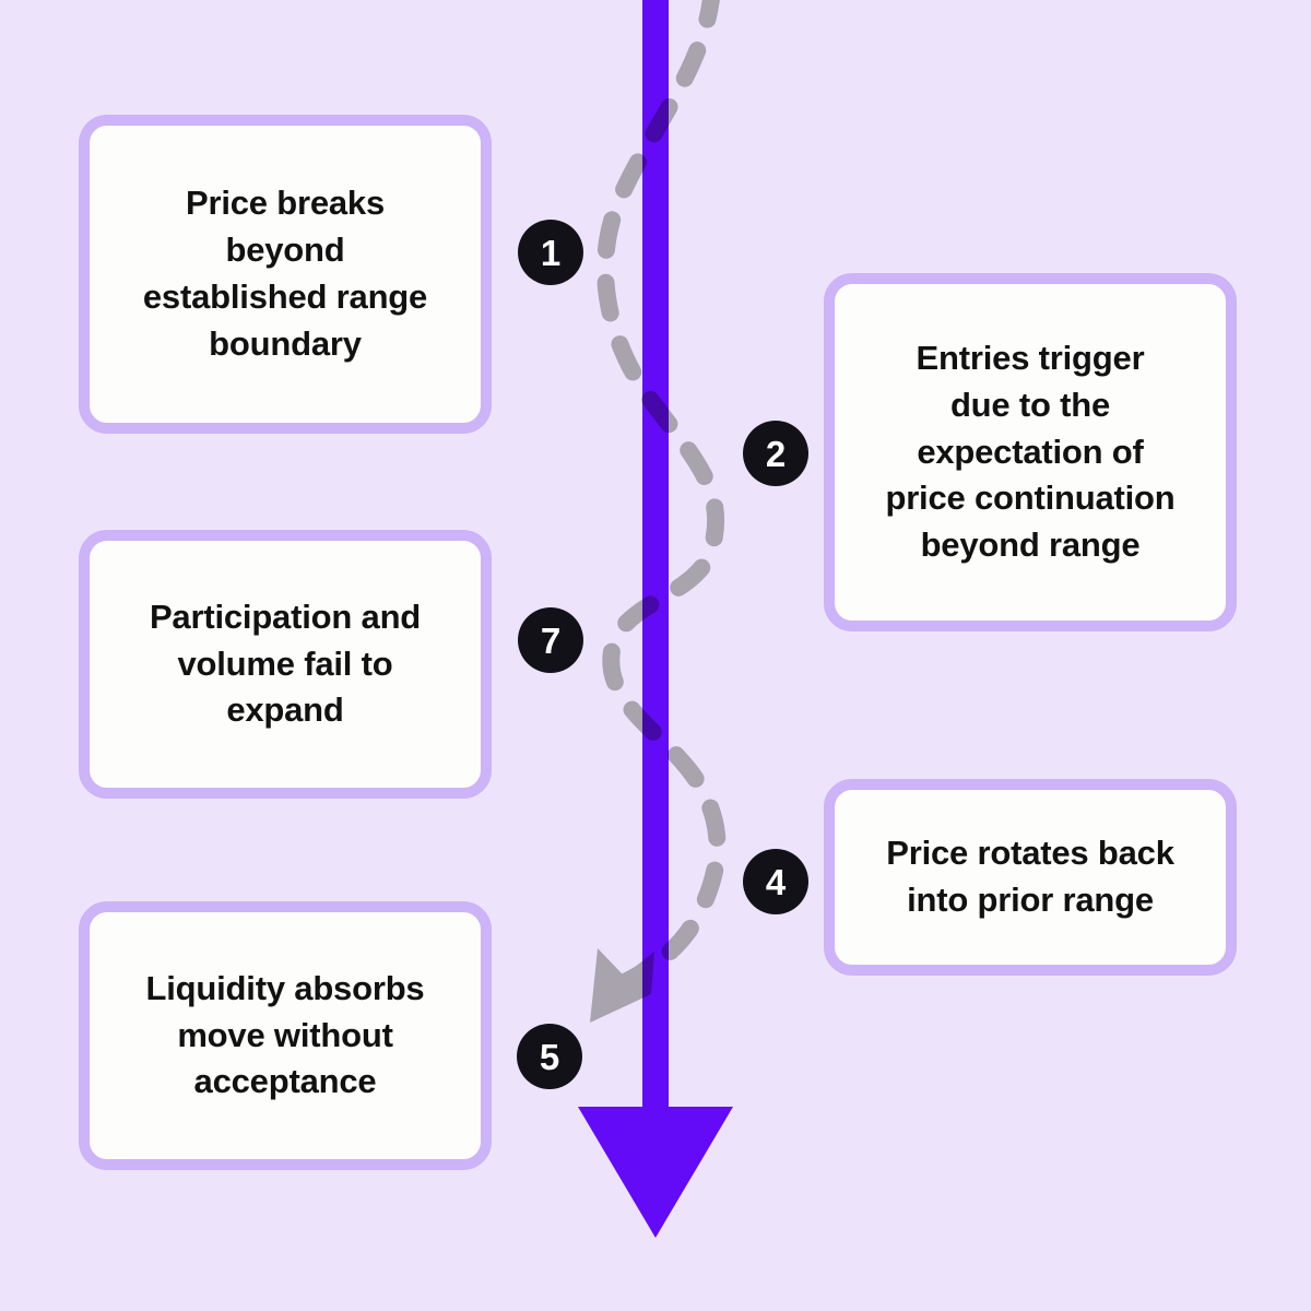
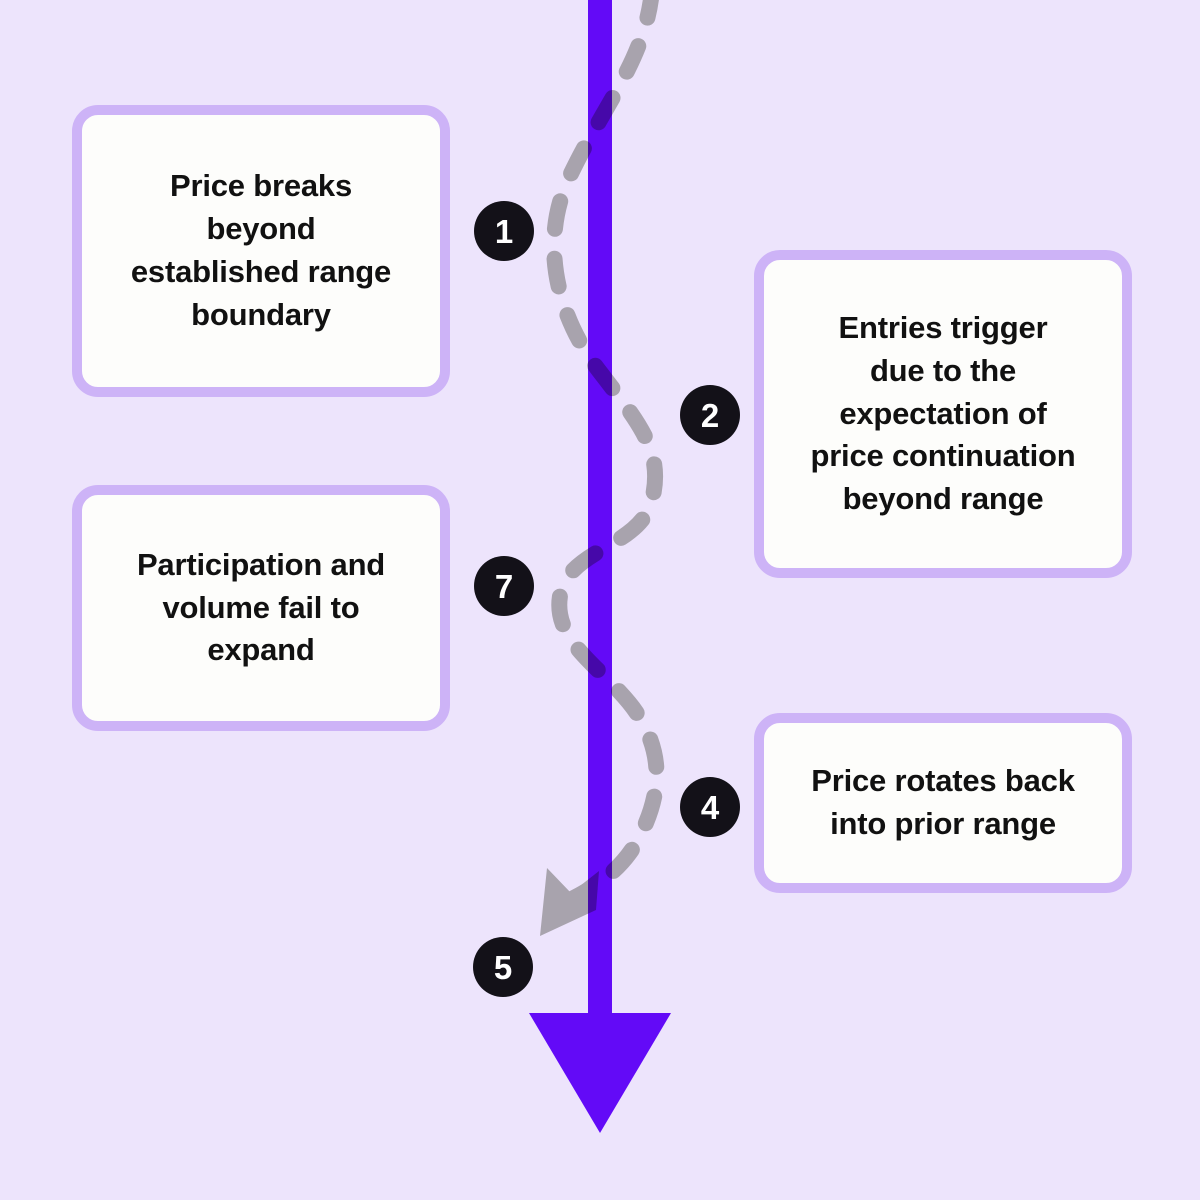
  Price breaks
  beyond
  established range
  boundary
  Entries trigger
  due to the
  expectation of
  price continuation
  beyond range
  Participation and
  volume fail to
  expand
  Price rotates back
  into prior range
- Liquidity absorbs
- move without
- acceptance
  1
  2
  7
  4
  5
